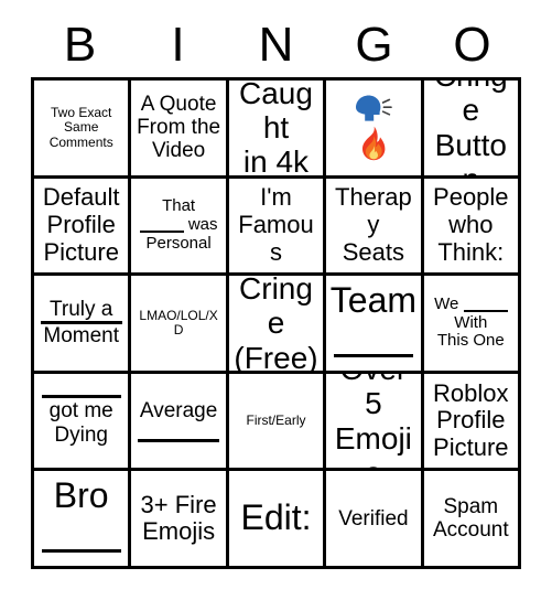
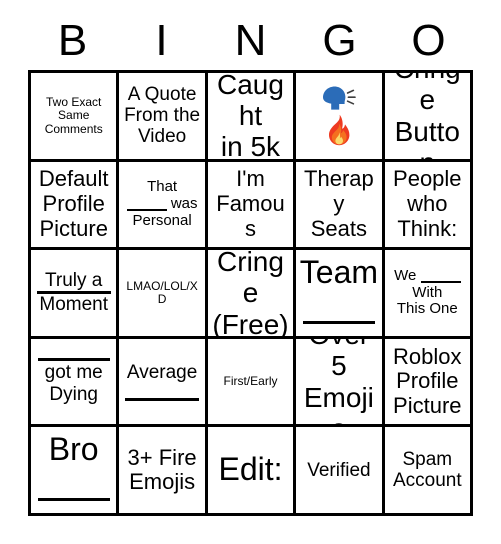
  B
  I
  N
  G
  O
  Two Exact
  Same
  Comments
  A Quote
  From the
  Video
  Caught
- in 4k
+ in 5k
  Butto
  Default
  Profile
  Picture
  That
  was
  Personal
  I'm
  Famous
  Therapy
  Seats
  People
  who
  Think:
  Truly a
  Moment
  LMAO/LOL/XD
  Cringe
  (Free)
  Team
  We
  With
  This One
  got me
  Dying
  Average
  First/Early
  Emoji
  Roblox
  Profile
  Picture
  Bro
  3+ Fire
  Emojis
  Edit:
  Verified
  Spam
  Account
